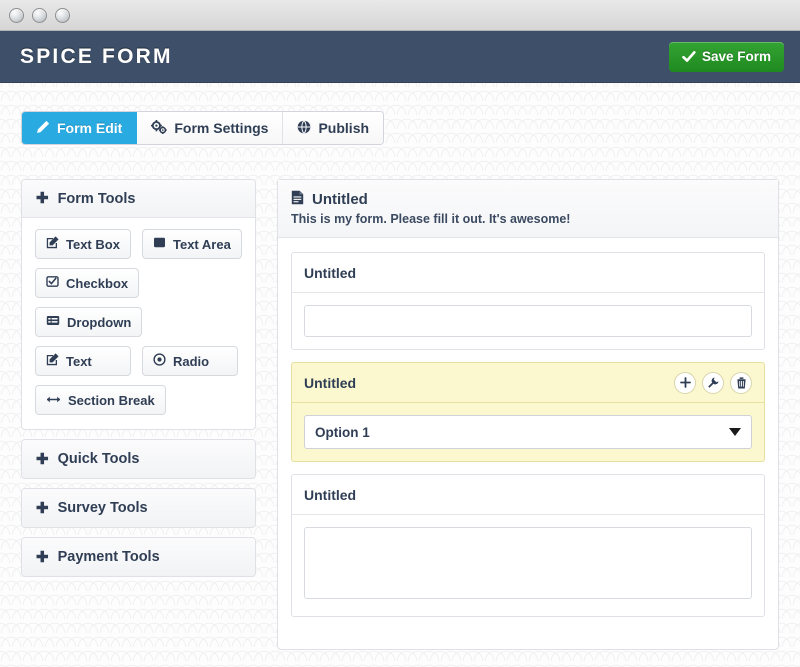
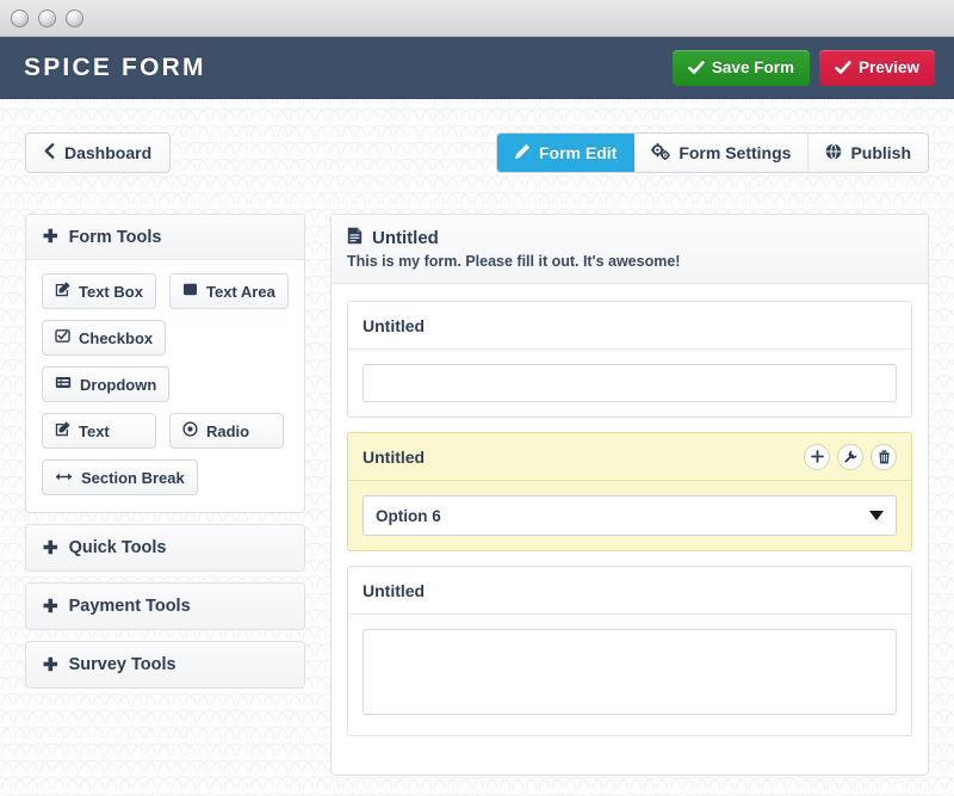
  SPICE FORM
  Save Form
+ Preview
+ Dashboard
  Form Edit
  Form Settings
  Publish
  ✚
  Form Tools
  Text Box
  Text Area
  Checkbox
  Dropdown
  Text
  Radio
  Section Break
  ✚
  Quick Tools
  ✚
- Survey Tools
+ Payment Tools
  ✚
- Payment Tools
+ Survey Tools
  Untitled
  This is my form. Please fill it out. It's awesome!
  Untitled
  Untitled
- Option 1
+ Option 6
  Untitled
